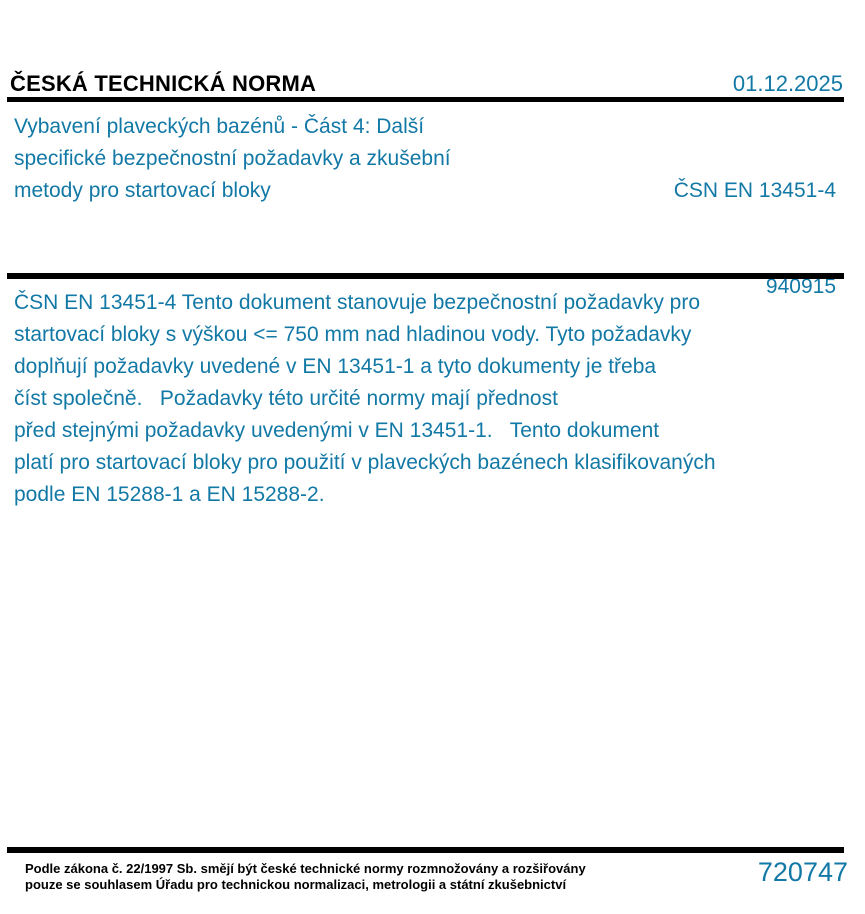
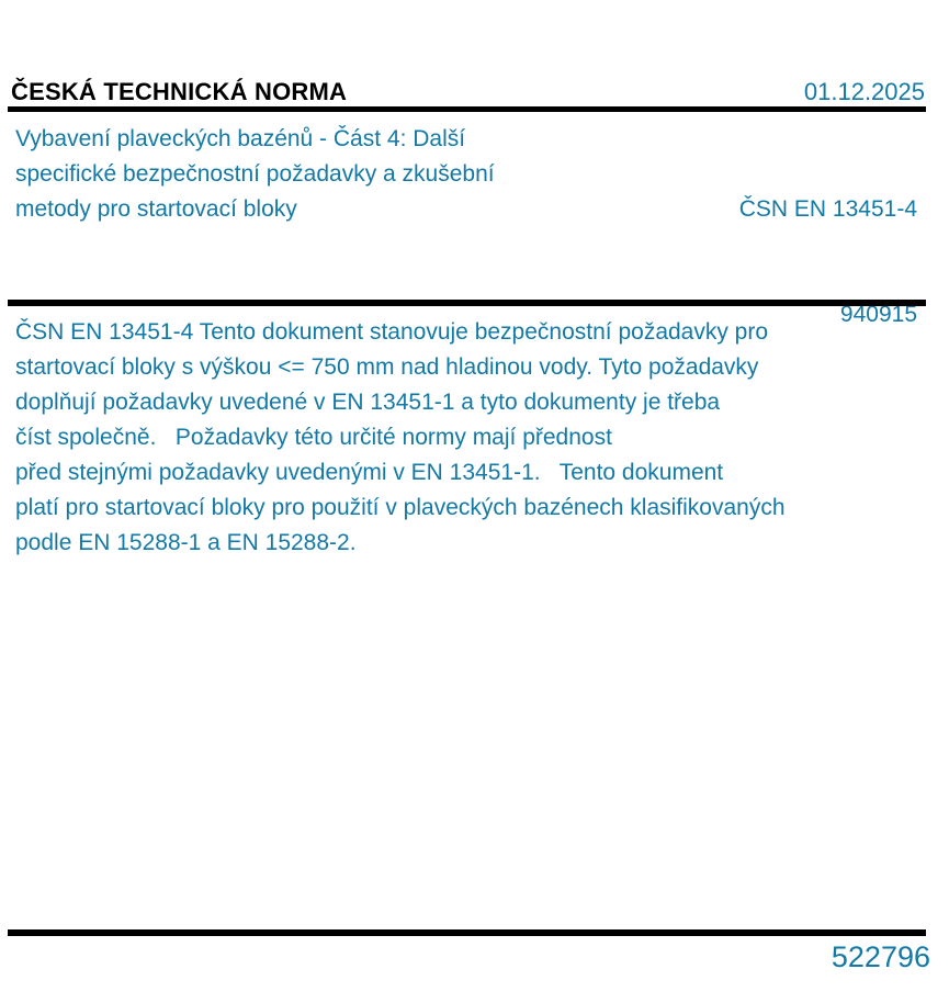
  ČESKÁ TECHNICKÁ NORMA
  01.12.2025
  Vybavení plaveckých bazénů - Část 4: Další
  specifické bezpečnostní požadavky a zkušební
  metody pro startovací bloky
  ČSN EN 13451-4
  940915
  ČSN EN 13451-4 Tento dokument stanovuje bezpečnostní požadavky pro
  startovací bloky s výškou <= 750 mm nad hladinou vody. Tyto požadavky
  doplňují požadavky uvedené v EN 13451-1 a tyto dokumenty je třeba
  číst společně. Požadavky této určité normy mají přednost
  před stejnými požadavky uvedenými v EN 13451-1. Tento dokument
  platí pro startovací bloky pro použití v plaveckých bazénech klasifikovaných
  podle EN 15288-1 a EN 15288-2.
- Podle zákona č. 22/1997 Sb. smějí být české technické normy rozmnožovány a rozšiřovány
- pouze se souhlasem Úřadu pro technickou normalizaci, metrologii a státní zkušebnictví
- 720747
+ 522796
